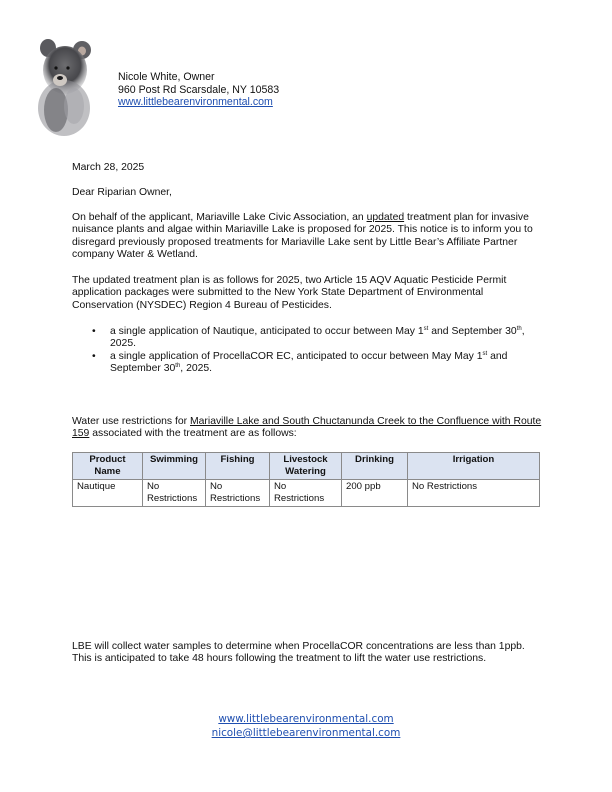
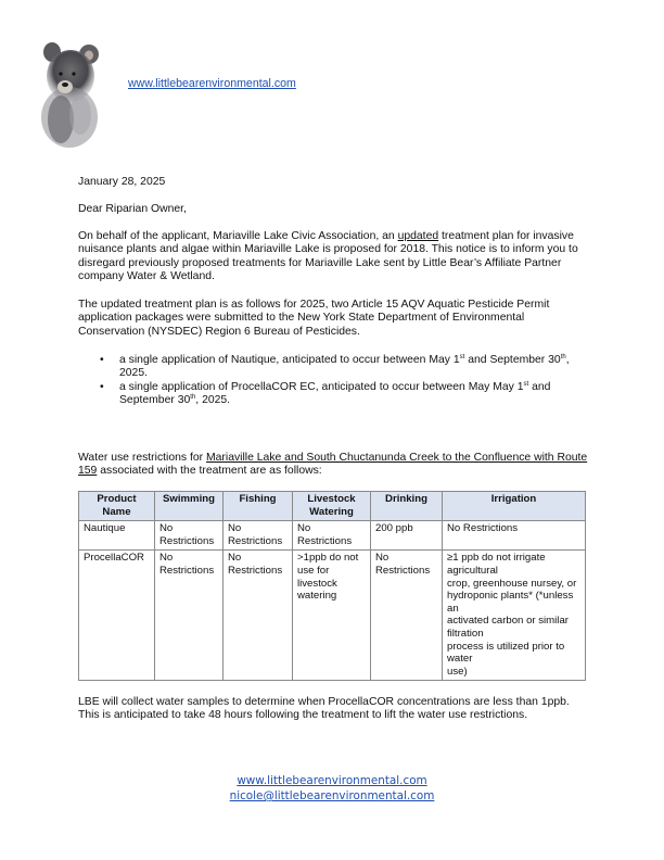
- Nicole White, Owner
- 960 Post Rd Scarsdale, NY 10583
  www.littlebearenvironmental.com
- March 28, 2025
+ January 28, 2025
  Dear Riparian Owner,
- On behalf of the applicant, Mariaville Lake Civic Association, an updated treatment plan for invasive nuisance plants and algae within Mariaville Lake is proposed for 2025. This notice is to inform you to disregard previously proposed treatments for Mariaville Lake sent by Little Bear’s Affiliate Partner company Water & Wetland.
+ On behalf of the applicant, Mariaville Lake Civic Association, an updated treatment plan for invasive nuisance plants and algae within Mariaville Lake is proposed for 2018. This notice is to inform you to disregard previously proposed treatments for Mariaville Lake sent by Little Bear’s Affiliate Partner company Water & Wetland.
- The updated treatment plan is as follows for 2025, two Article 15 AQV Aquatic Pesticide Permit application packages were submitted to the New York State Department of Environmental Conservation (NYSDEC) Region 4 Bureau of Pesticides.
+ The updated treatment plan is as follows for 2025, two Article 15 AQV Aquatic Pesticide Permit application packages were submitted to the New York State Department of Environmental Conservation (NYSDEC) Region 6 Bureau of Pesticides.
  •
  a single application of Nautique, anticipated to occur between May 1 and September 30 , 2025.
  •
  a single application of ProcellaCOR EC, anticipated to occur between May May 1 and September 30 , 2025.
  Water use restrictions for Mariaville Lake and South Chuctanunda Creek to the Confluence with Route 159 associated with the treatment are as follows:
  Product Name	Swimming	Fishing	Livestock Watering	Drinking	Irrigation
  Nautique	No Restrictions	No Restrictions	No Restrictions	200 ppb	No Restrictions
+ ProcellaCOR	No Restrictions	No Restrictions	>1ppb do not use for livestock watering	No Restrictions	≥1 ppb do not irrigate agricultural crop, greenhouse nursey, or hydroponic plants* (*unless an activated carbon or similar filtration process is utilized prior to water use)
  LBE will collect water samples to determine when ProcellaCOR concentrations are less than 1ppb. This is anticipated to take 48 hours following the treatment to lift the water use restrictions.
  www.littlebearenvironmental.com
  nicole@littlebearenvironmental.com
